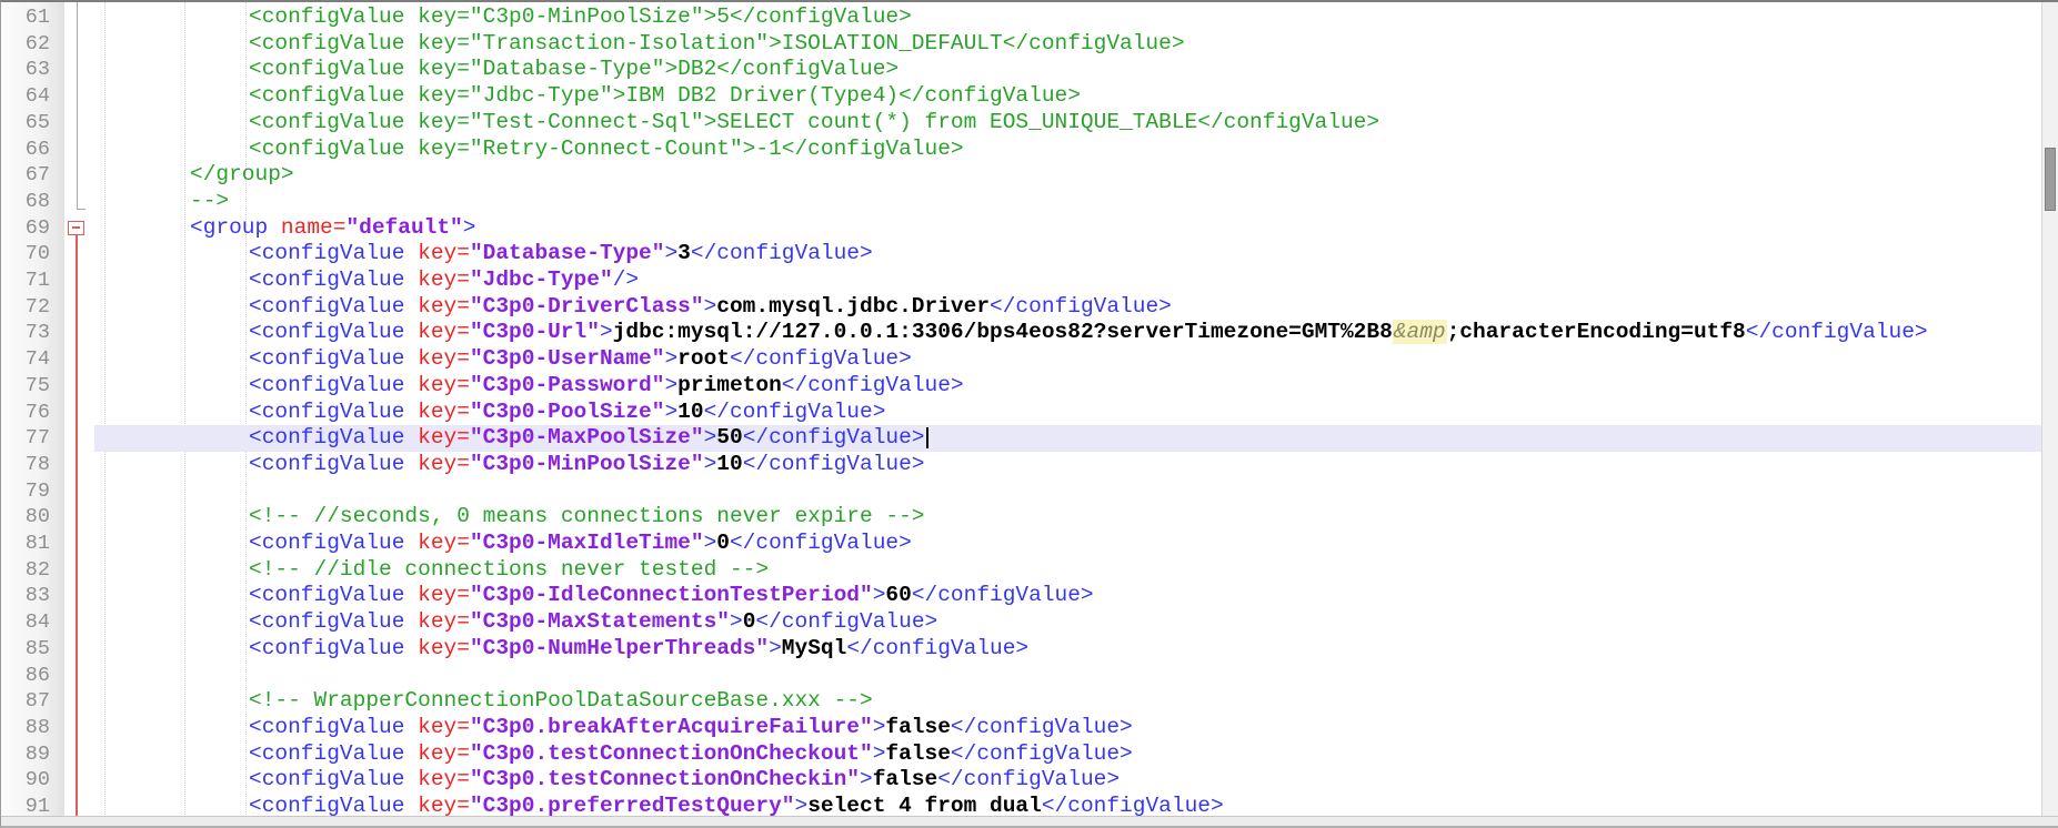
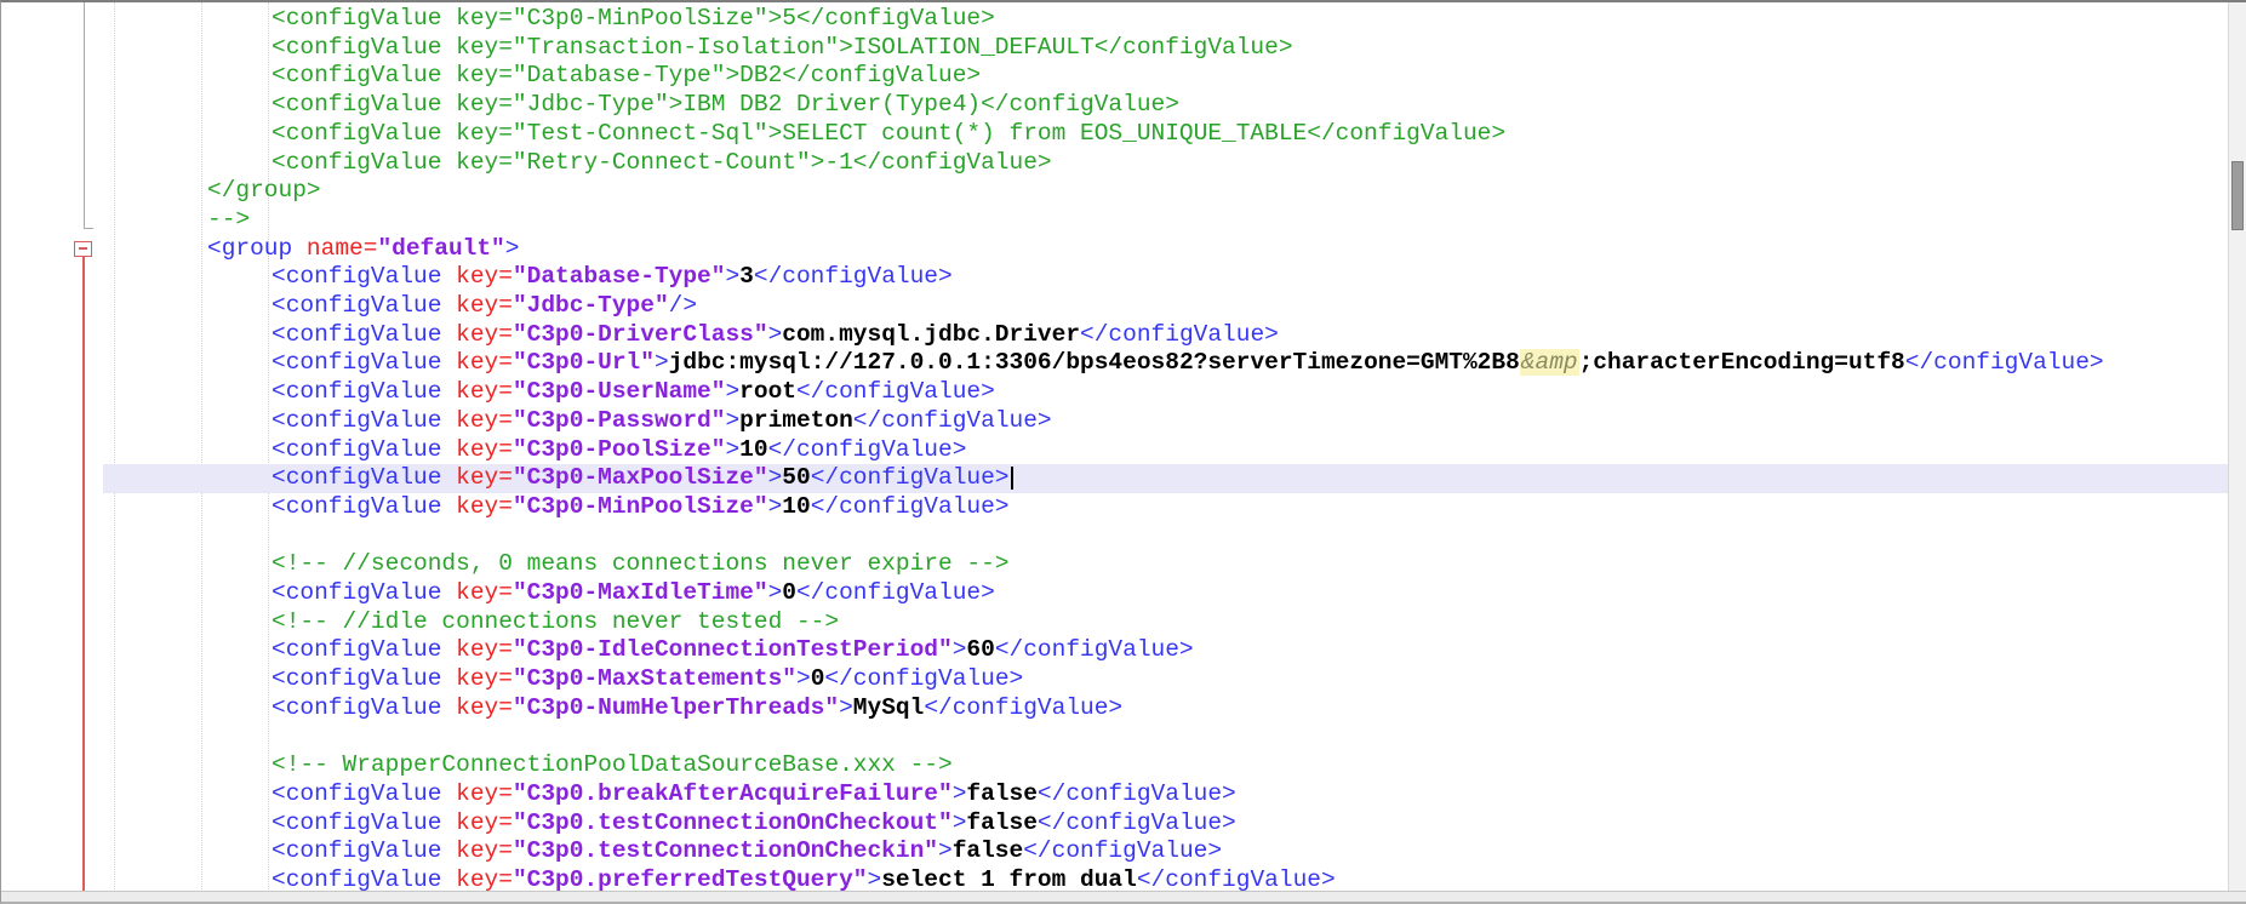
- 61
- 62
- 63
- 64
- 65
- 66
- 67
- 68
- 69
- 70
- 71
- 72
- 73
- 74
- 75
- 76
- 77
- 78
- 79
- 80
- 81
- 82
- 83
- 84
- 85
- 86
- 87
- 88
- 89
- 90
- 91
  <configValue key="C3p0-MinPoolSize">5</configValue>
  <configValue key="Transaction-Isolation">ISOLATION_DEFAULT</configValue>
  <configValue key="Database-Type">DB2</configValue>
  <configValue key="Jdbc-Type">IBM DB2 Driver(Type4)</configValue>
  <configValue key="Test-Connect-Sql">SELECT count(*) from EOS_UNIQUE_TABLE</configValue>
  <configValue key="Retry-Connect-Count">-1</configValue>
  </group>
  -->
  <group name="default">
  <configValue key="Database-Type">3</configValue>
  <configValue key="Jdbc-Type"/>
  <configValue key="C3p0-DriverClass">com.mysql.jdbc.Driver</configValue>
  <configValue key="C3p0-Url">jdbc:mysql://127.0.0.1:3306/bps4eos82?serverTimezone=GMT%2B8&amp;characterEncoding=utf8</configValue>
  <configValue key="C3p0-UserName">root</configValue>
  <configValue key="C3p0-Password">primeton</configValue>
  <configValue key="C3p0-PoolSize">10</configValue>
  <configValue key="C3p0-MaxPoolSize">50</configValue>
  <configValue key="C3p0-MinPoolSize">10</configValue>
  <!-- //seconds, 0 means connections never expire -->
  <configValue key="C3p0-MaxIdleTime">0</configValue>
  <!-- //idle connections never tested -->
  <configValue key="C3p0-IdleConnectionTestPeriod">60</configValue>
  <configValue key="C3p0-MaxStatements">0</configValue>
  <configValue key="C3p0-NumHelperThreads">MySql</configValue>
  <!-- WrapperConnectionPoolDataSourceBase.xxx -->
  <configValue key="C3p0.breakAfterAcquireFailure">false</configValue>
  <configValue key="C3p0.testConnectionOnCheckout">false</configValue>
  <configValue key="C3p0.testConnectionOnCheckin">false</configValue>
- <configValue key="C3p0.preferredTestQuery">select 4 from dual</configValue>
+ <configValue key="C3p0.preferredTestQuery">select 1 from dual</configValue>
